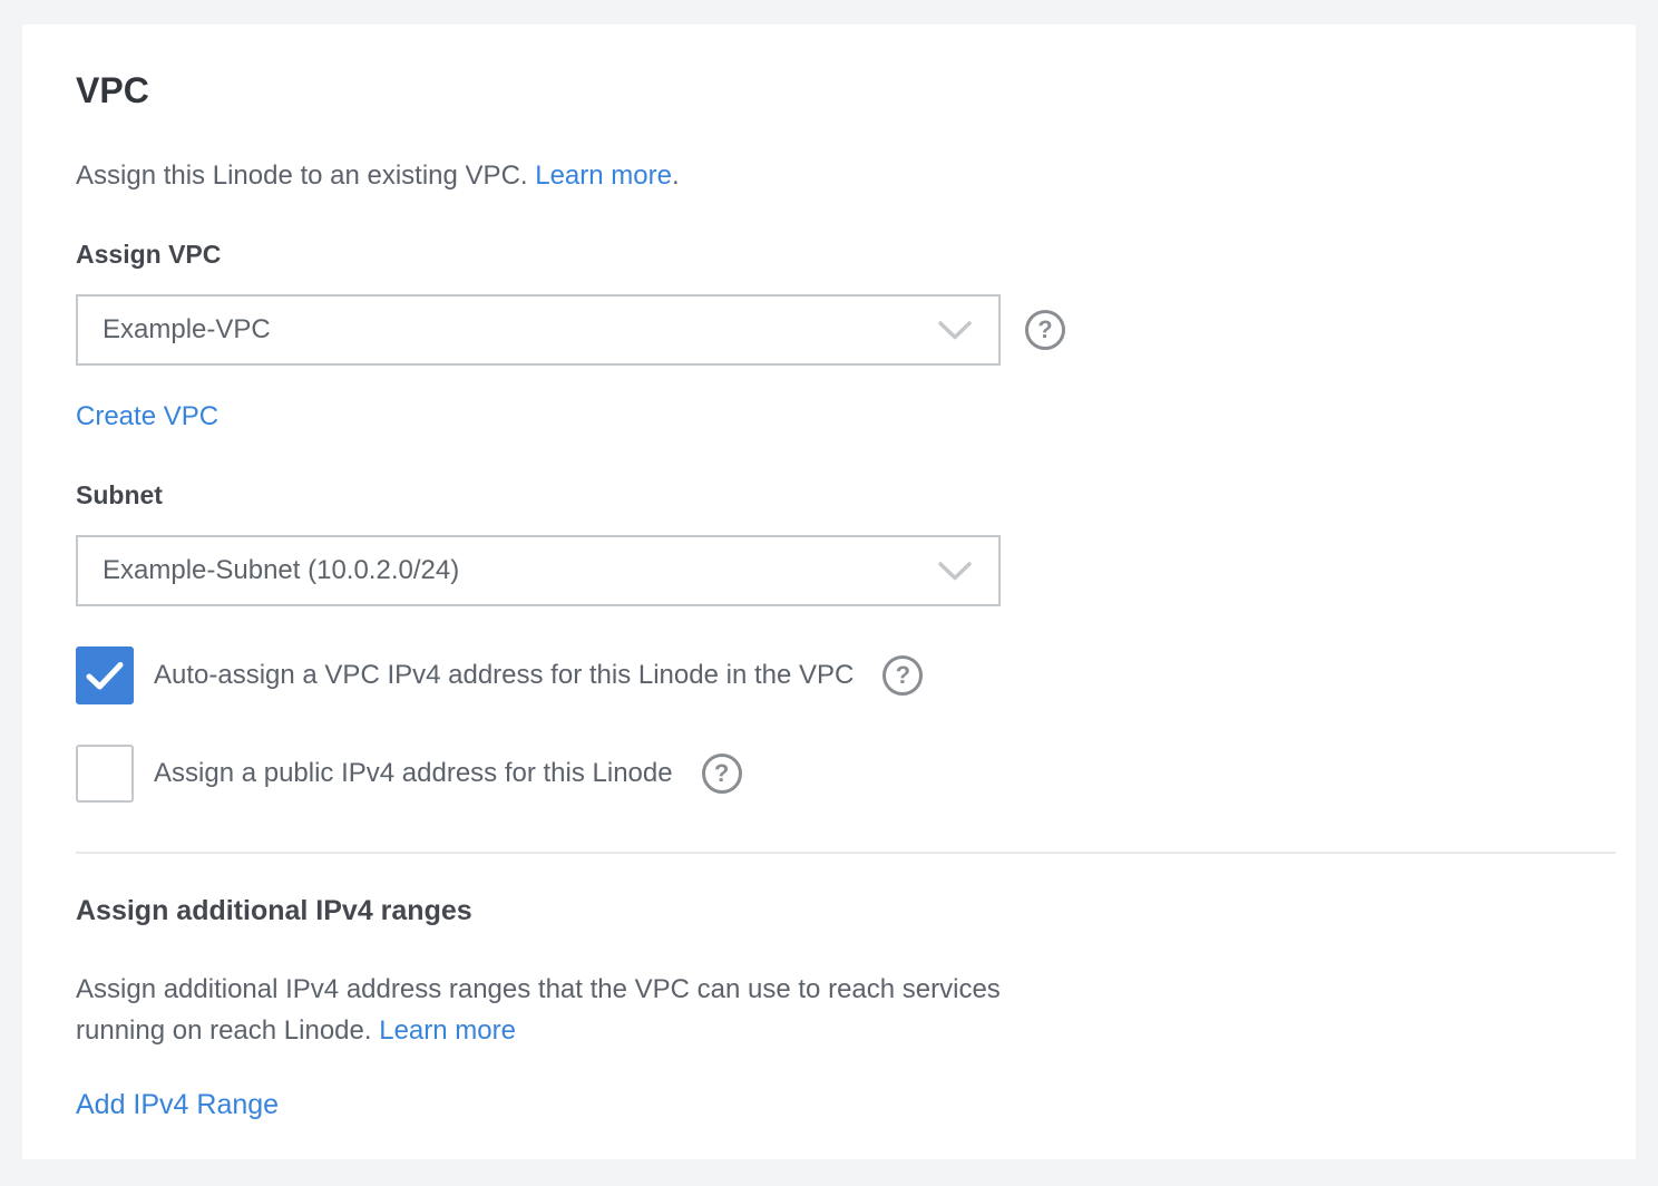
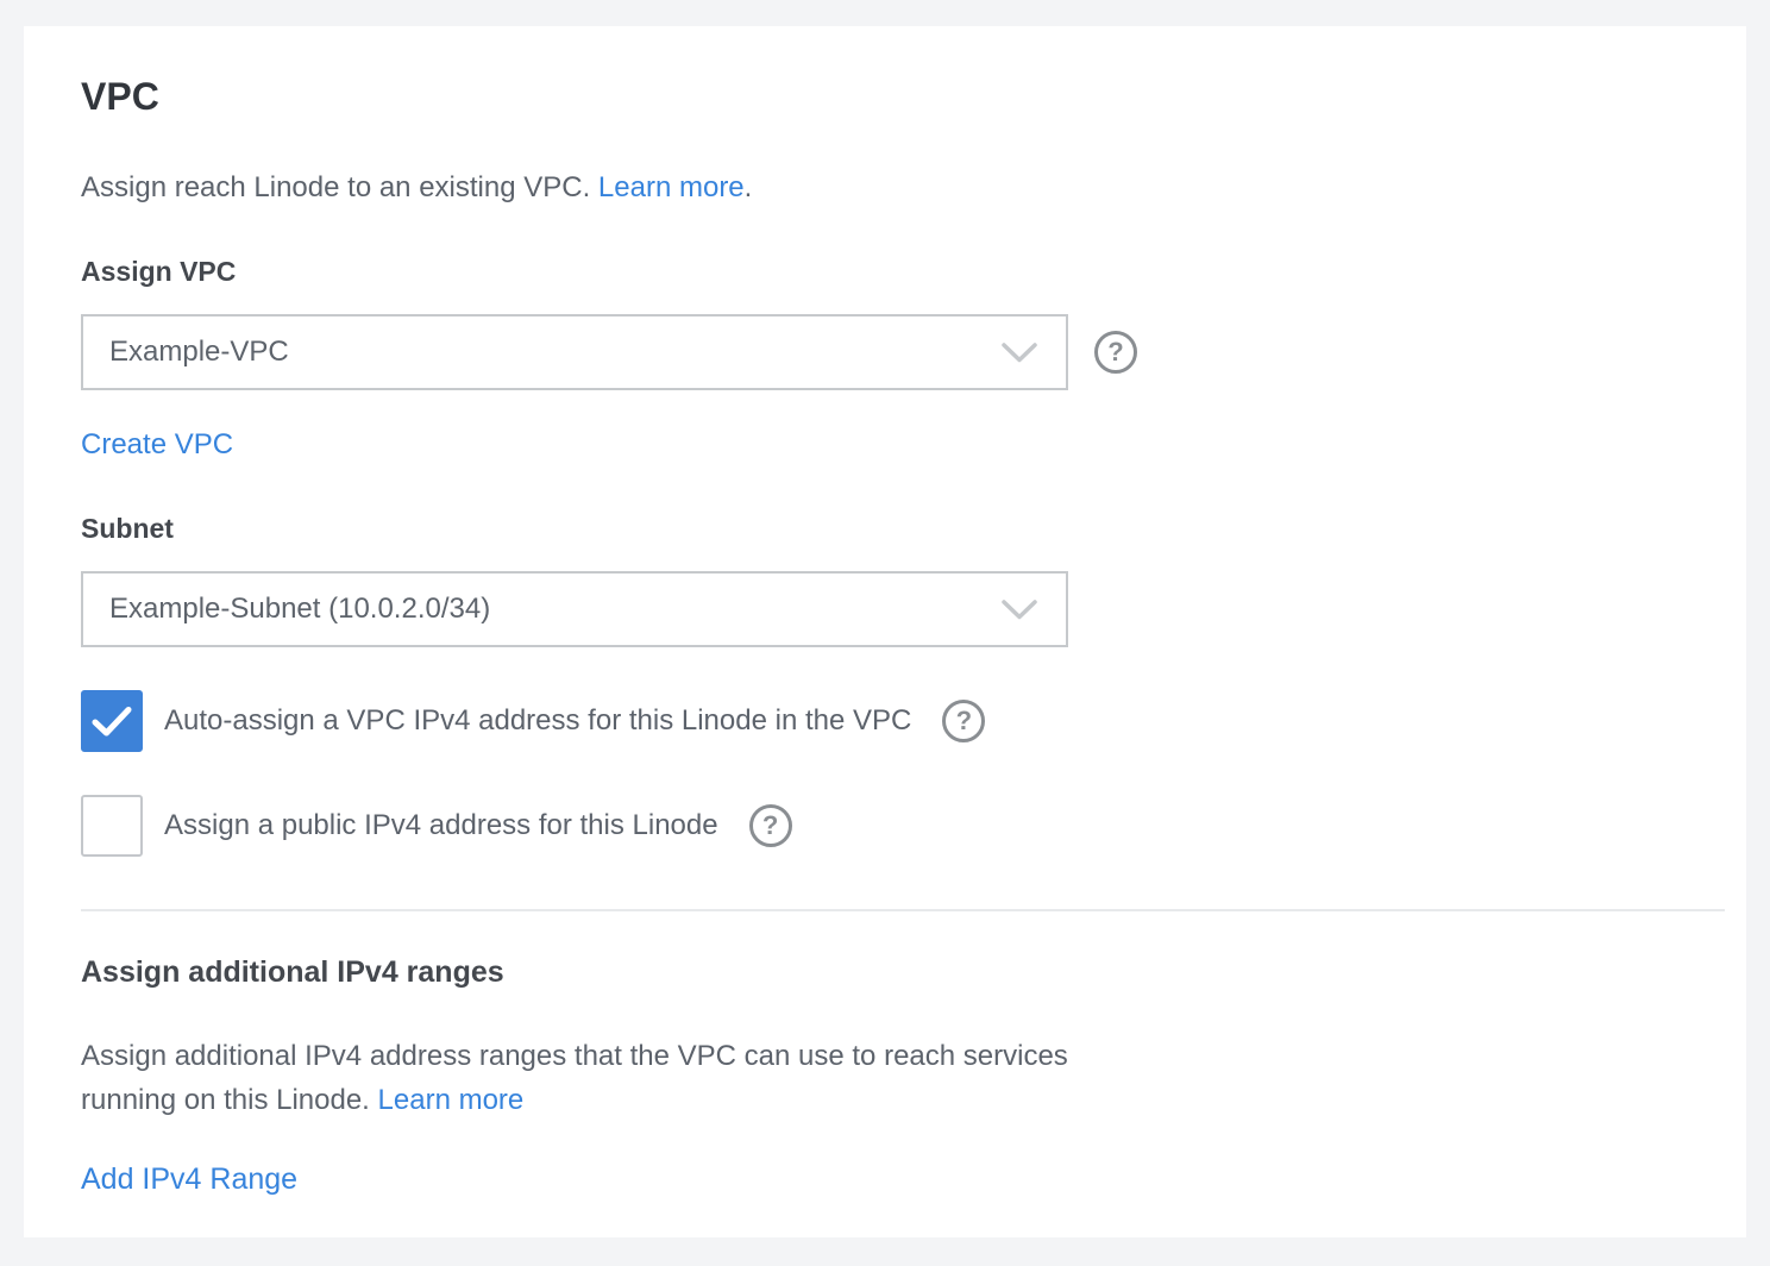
  VPC
- Assign this Linode to an existing VPC. Learn more.
+ Assign reach Linode to an existing VPC. Learn more.
  Assign VPC
  Example-VPC
  ?
  Create VPC
  Subnet
- Example-Subnet (10.0.2.0/24)
+ Example-Subnet (10.0.2.0/34)
  Auto-assign a VPC IPv4 address for this Linode in the VPC
  ?
  Assign a public IPv4 address for this Linode
  ?
  Assign additional IPv4 ranges
- Assign additional IPv4 address ranges that the VPC can use to reach services running on reach Linode. Learn more
+ Assign additional IPv4 address ranges that the VPC can use to reach services running on this Linode. Learn more
  Add IPv4 Range
